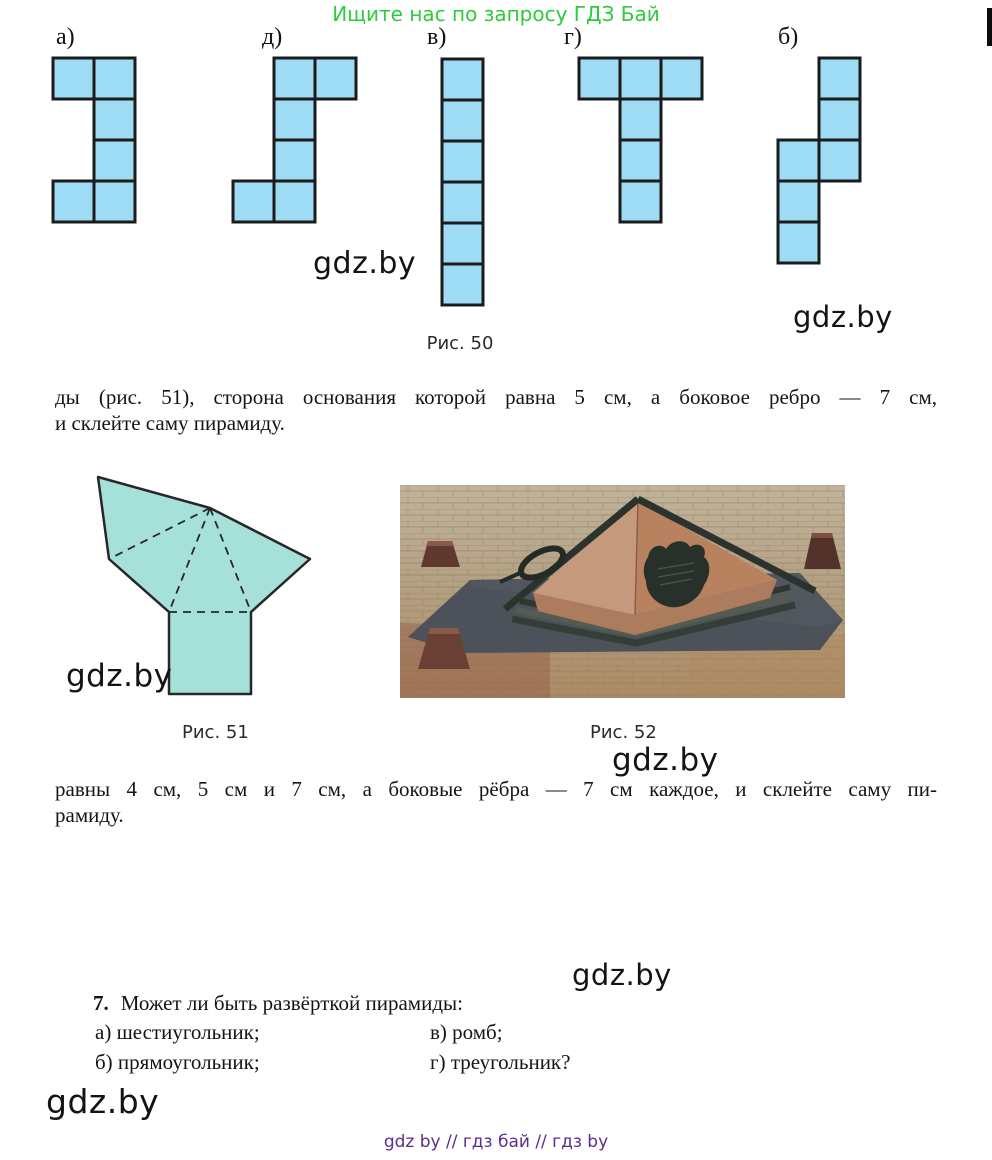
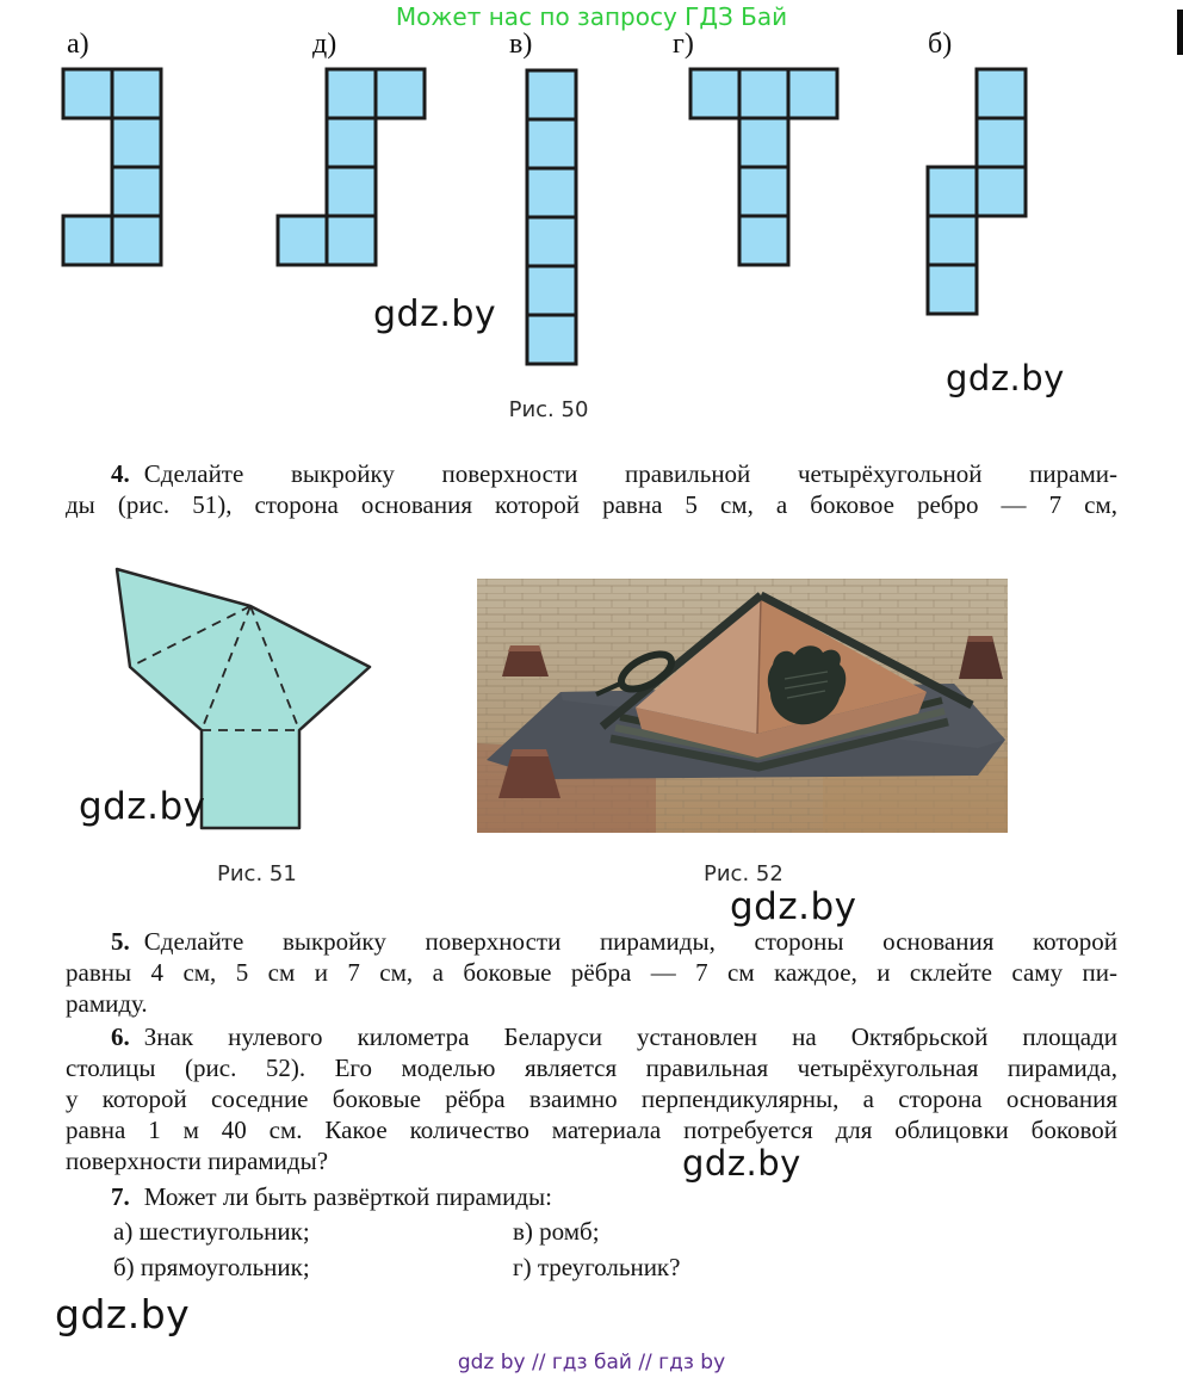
- Ищите нас по запросу ГДЗ Бай
+ Может нас по запросу ГДЗ Бай
  а)
  д)
  в)
  г)
  б)
  Рис. 50
+ 4. Сделайте выкройку поверхности правильной четырёхугольной пирами-
  ды (рис. 51), сторона основания которой равна 5 см, а боковое ребро — 7 см,
- и склейте саму пирамиду.
  Рис. 51
  Рис. 52
+ 5. Сделайте выкройку поверхности пирамиды, стороны основания которой
  равны 4 см, 5 см и 7 см, а боковые рёбра — 7 см каждое, и склейте саму пи-
  рамиду.
+ 6. Знак нулевого километра Беларуси установлен на Октябрьской площади
+ столицы (рис. 52). Его моделью является правильная четырёхугольная пирамида,
+ у которой соседние боковые рёбра взаимно перпендикулярны, а сторона основания
+ равна 1 м 40 см. Какое количество материала потребуется для облицовки боковой
+ поверхности пирамиды?
  7. Может ли быть развёрткой пирамиды:
  а) шестиугольник;
  б) прямоугольник;
  в) ромб;
  г) треугольник?
  gdz.by
  gdz.by
  gdz.by
  gdz.by
  gdz.by
  gdz.by
  gdz by // гдз бай // гдз by
